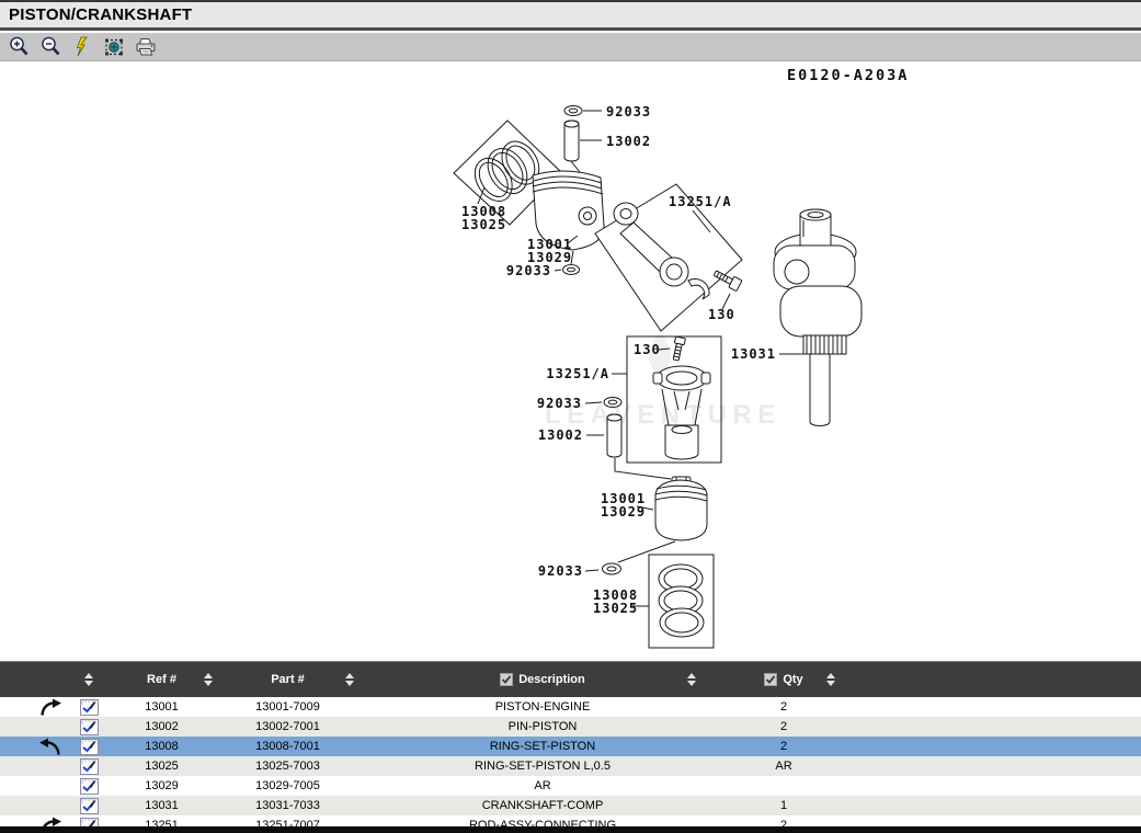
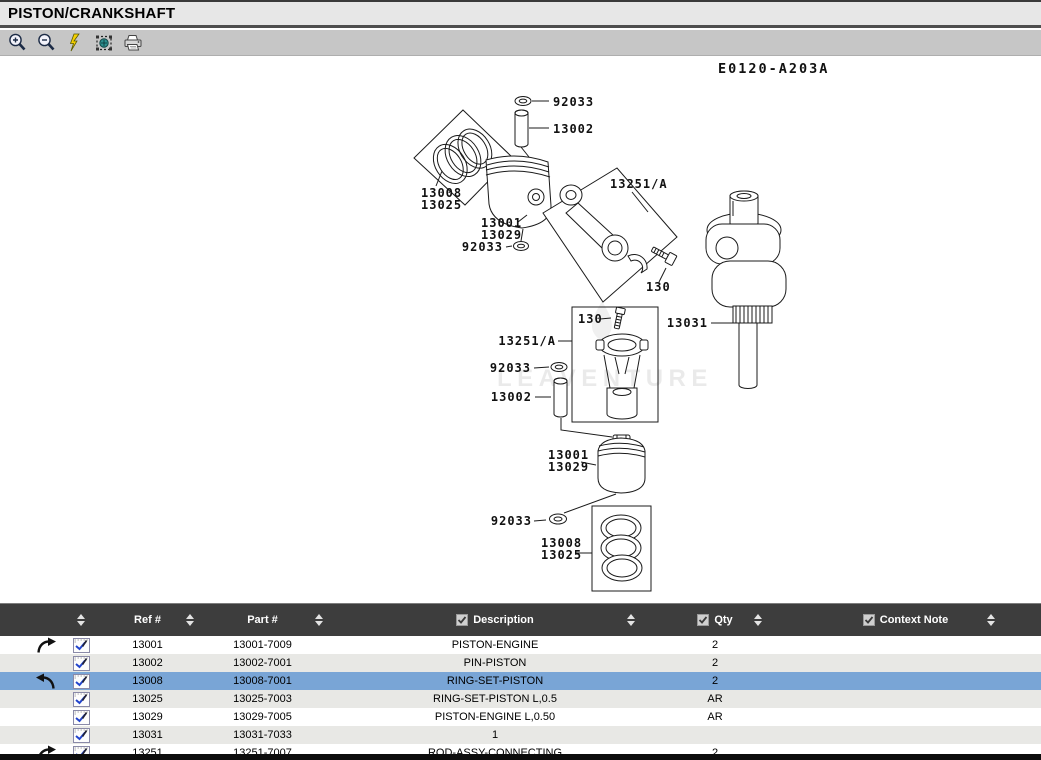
  PISTON/CRANKSHAFT
  LEAVENURE
  E0120-A203A
  92033
  13002
  13008
  13025
  13001
  13029
  92033
  13251/A
  130
  13031
  130
  13251/A
  92033
  13002
  13001
  13029
  92033
  13008
  13025
  Ref #
  Part #
  Description
  Qty
+ Context Note
  13001
  13001-7009
  PISTON-ENGINE
  2
  13002
  13002-7001
  PIN-PISTON
  2
  13008
  13008-7001
  RING-SET-PISTON
  2
  13025
  13025-7003
  RING-SET-PISTON L,0.5
  AR
  13029
  13029-7005
+ PISTON-ENGINE L,0.50
  AR
  13031
  13031-7033
- CRANKSHAFT-COMP
  1
  13251
  13251-7007
  ROD-ASSY-CONNECTING
  2
